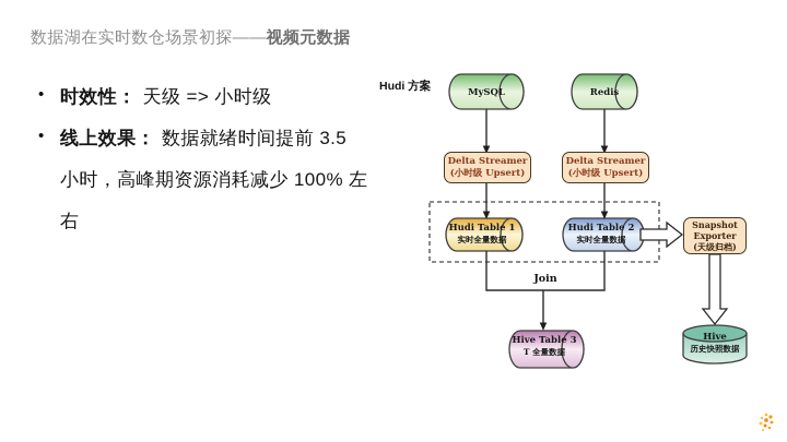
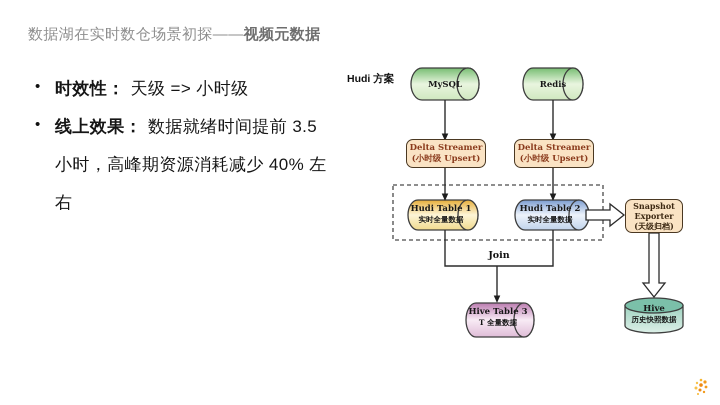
  数据湖在实时数仓场景初探——视频元数据
  时效性： 天级 => 小时级
  线上效果： 数据就绪时间提前 3.5
- 小时，高峰期资源消耗减少 100% 左
+ 小时，高峰期资源消耗减少 40% 左
  右
  Hudi 方案
  MySQL
  Redis
  Delta Streamer
  (小时级 Upsert)
  Delta Streamer
  (小时级 Upsert)
  Hudi Table 1
  实时全量数据
  Hudi Table 2
  实时全量数据
  Snapshot
  Exporter
  (天级归档)
  Join
  Hive Table 3
  T 全量数据
  Hive
  历史快照数据
